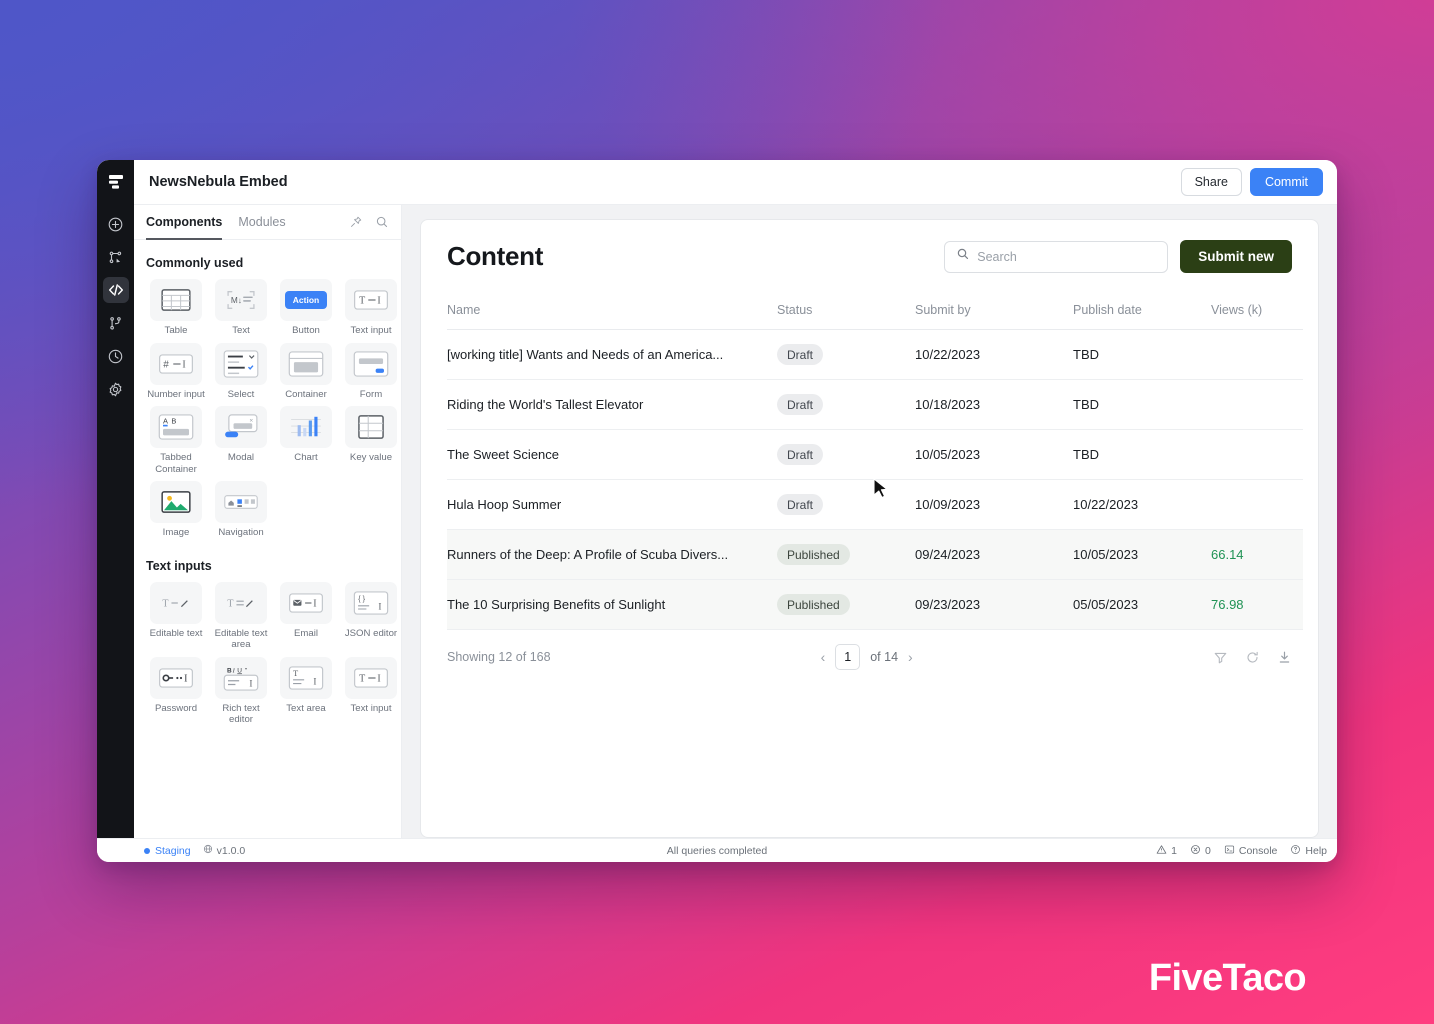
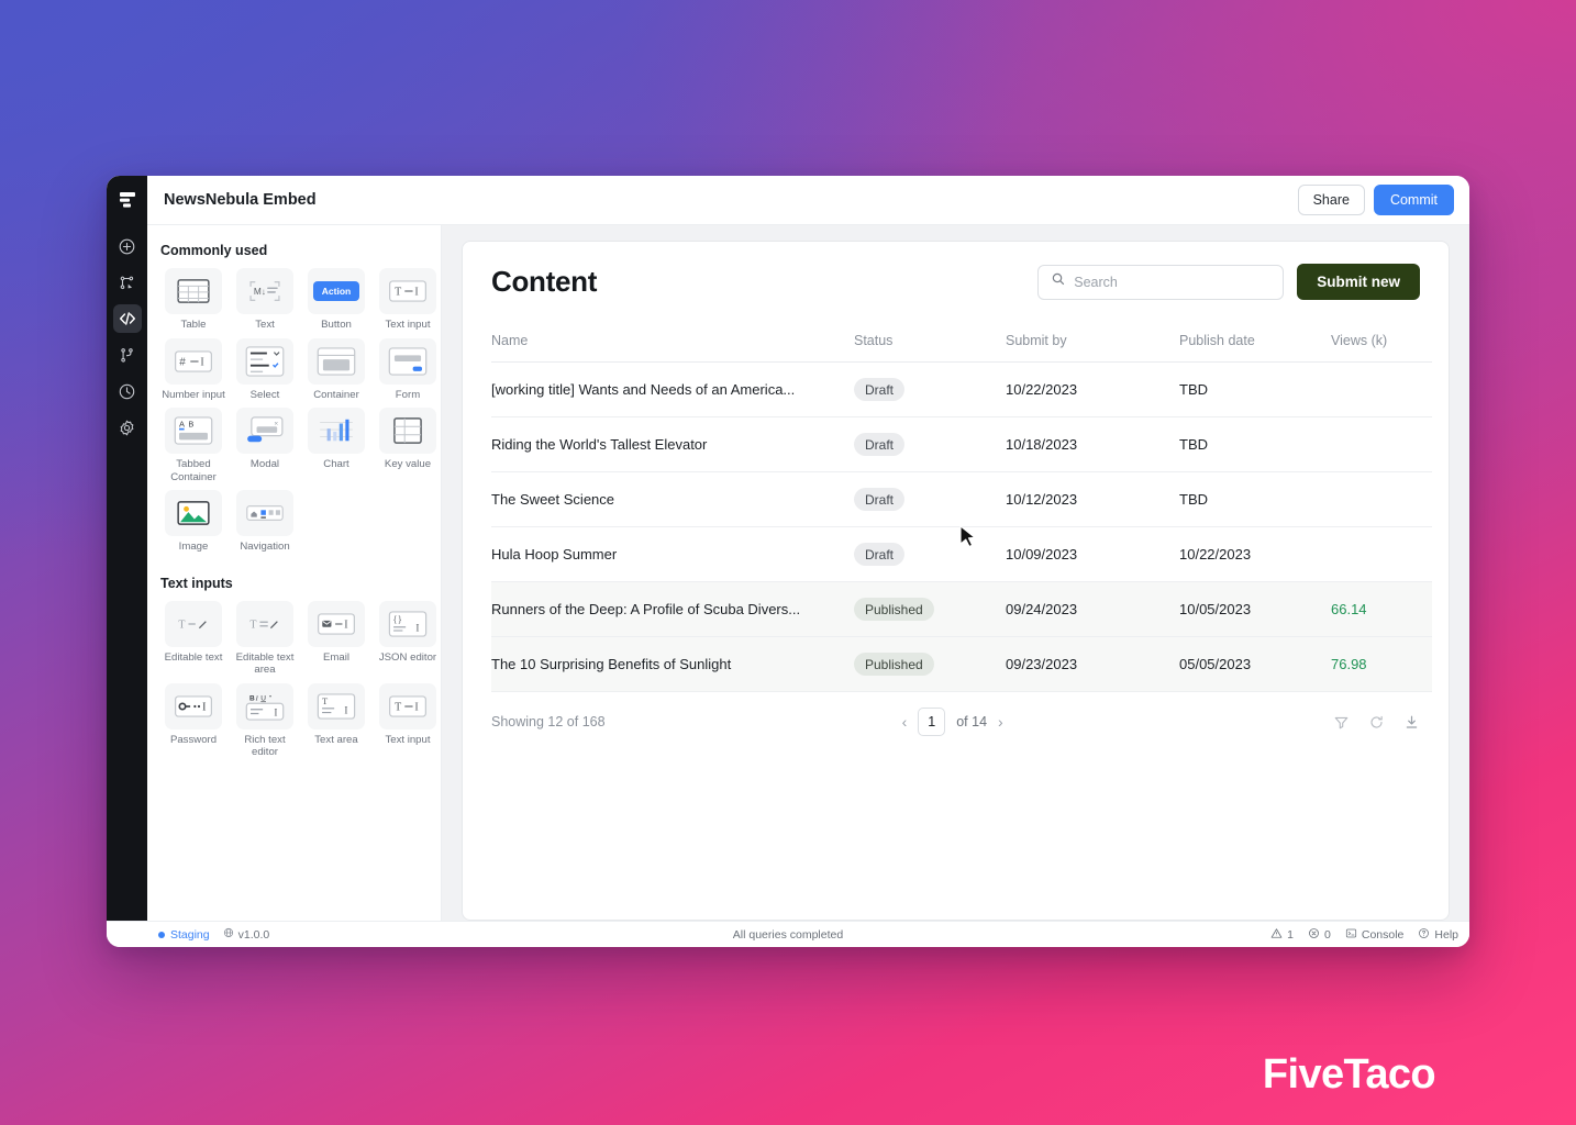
  FiveTaco
  NewsNebula Embed
  Share
  Commit
- Components
- Modules
  Commonly used
  Table
  M↓
  Text
  Action
  Button
  T
  I
  Text input
  #
  I
  Number input
  Select
  Container
  Form
  A
  B
  Tabbed Container
  Modal
  Chart
  Key value
  Image
  Navigation
  Text inputs
  T
  Editable text
  T
  Editable text area
  I
  Email
  { }
  I
  JSON editor
  I
  Password
  I
  Rich text editor
  T
  I
  Text area
  T
  I
  Text input
  Content
  Search
  Submit new
  Name	Status	Submit by	Publish date	Views (k)
  [working title] Wants and Needs of an America...	Draft	10/22/2023	TBD
  Riding the World's Tallest Elevator	Draft	10/18/2023	TBD
- The Sweet Science	Draft	10/05/2023	TBD
+ The Sweet Science	Draft	10/12/2023	TBD
  Hula Hoop Summer	Draft	10/09/2023	10/22/2023
  Runners of the Deep: A Profile of Scuba Divers...	Published	09/24/2023	10/05/2023	66.14
  The 10 Surprising Benefits of Sunlight	Published	09/23/2023	05/05/2023	76.98
  Showing 12 of 168
  ‹
  1
  of 14
  ›
  Staging
  v1.0.0
  All queries completed
  1
  0
  Console
  Help
